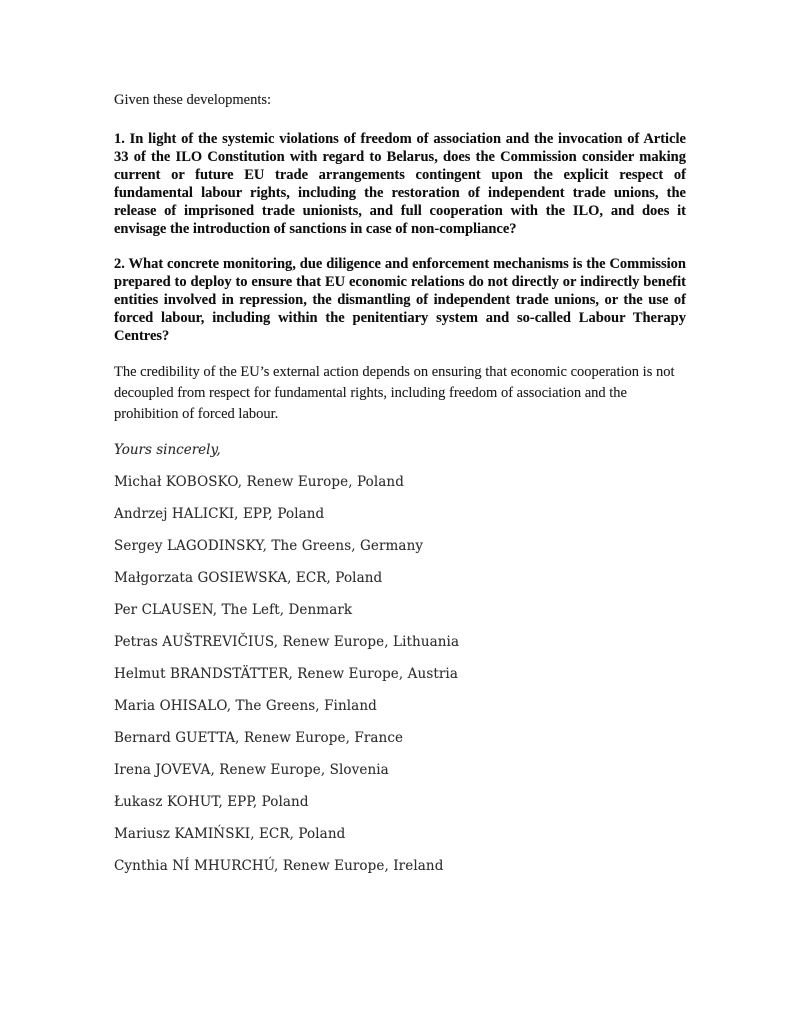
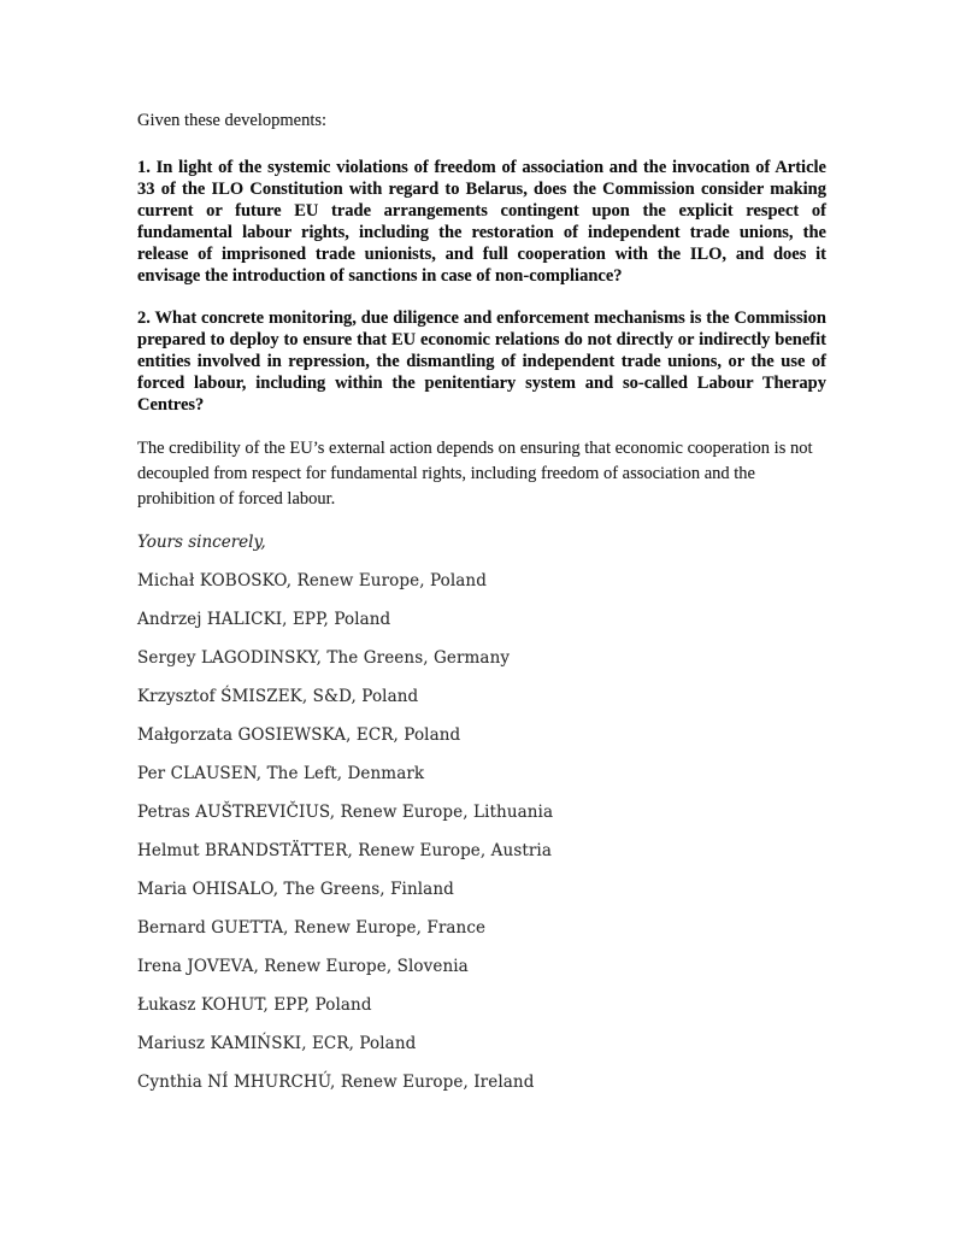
  Given these developments:
  1. In light of the systemic violations of freedom of association and the invocation of Article 33 of the ILO Constitution with regard to Belarus, does the Commission consider making current or future EU trade arrangements contingent upon the explicit respect of fundamental labour rights, including the restoration of independent trade unions, the release of imprisoned trade unionists, and full cooperation with the ILO, and does it envisage the introduction of sanctions in case of non-compliance?
  2. What concrete monitoring, due diligence and enforcement mechanisms is the Commission prepared to deploy to ensure that EU economic relations do not directly or indirectly benefit entities involved in repression, the dismantling of independent trade unions, or the use of forced labour, including within the penitentiary system and so-called Labour Therapy Centres?
  The credibility of the EU’s external action depends on ensuring that economic cooperation is not decoupled from respect for fundamental rights, including freedom of association and the prohibition of forced labour.
  Yours sincerely,
  Michał KOBOSKO, Renew Europe, Poland
  Andrzej HALICKI, EPP, Poland
  Sergey LAGODINSKY, The Greens, Germany
+ Krzysztof ŚMISZEK, S&D, Poland
  Małgorzata GOSIEWSKA, ECR, Poland
  Per CLAUSEN, The Left, Denmark
  Petras AUŠTREVIČIUS, Renew Europe, Lithuania
  Helmut BRANDSTÄTTER, Renew Europe, Austria
  Maria OHISALO, The Greens, Finland
  Bernard GUETTA, Renew Europe, France
  Irena JOVEVA, Renew Europe, Slovenia
  Łukasz KOHUT, EPP, Poland
  Mariusz KAMIŃSKI, ECR, Poland
  Cynthia NÍ MHURCHÚ, Renew Europe, Ireland
